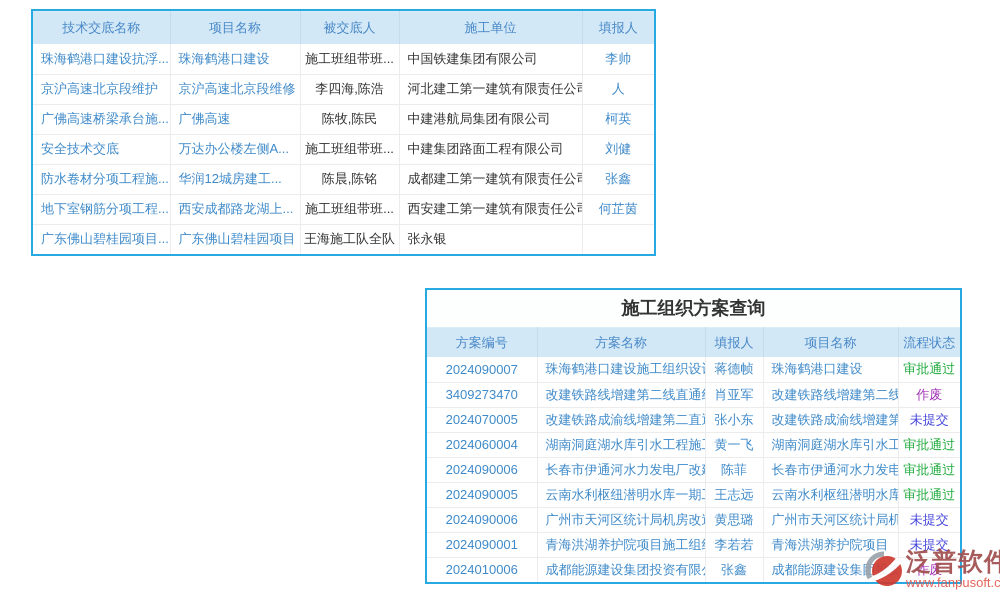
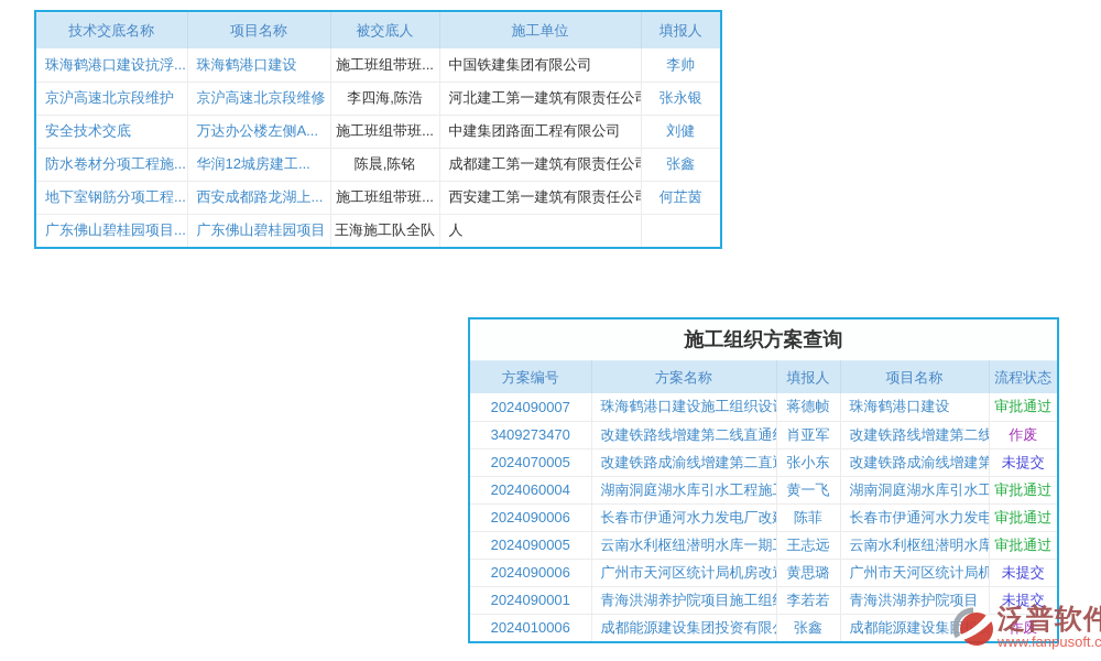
  技术交底名称	项目名称	被交底人	施工单位	填报人
  珠海鹤港口建设抗浮...	珠海鹤港口建设	施工班组带班...	中国铁建集团有限公司	李帅
- 京沪高速北京段维护	京沪高速北京段维修	李四海,陈浩	河北建工第一建筑有限责任公	人
+ 京沪高速北京段维护	京沪高速北京段维修	李四海,陈浩	河北建工第一建筑有限责任公	张永银
- 广佛高速桥梁承台施...	广佛高速	陈牧,陈民	中建港航局集团有限公司	柯英
  安全技术交底	万达办公楼左侧A...	施工班组带班...	中建集团路面工程有限公司	刘健
  防水卷材分项工程施...	华润12城房建工...	陈晨,陈铭	成都建工第一建筑有限责任公	张鑫
  地下室钢筋分项工程...	西安成都路龙湖上...	施工班组带班...	西安建工第一建筑有限责任公	何芷茵
- 广东佛山碧桂园项目...	广东佛山碧桂园项目	王海施工队全队	张永银
+ 广东佛山碧桂园项目...	广东佛山碧桂园项目	王海施工队全队	人
  施工组织方案查询
  方案编号	方案名称	填报人	项目名称	流程状态
  2024090007	珠海鹤港口建设施工组织设	蒋德帧	珠海鹤港口建设	审批通过
  3409273470	改建铁路线增建第二线直通	肖亚军	改建铁路线增建第二线	作废
  2024070005	改建铁路成渝线增建第二直	张小东	改建铁路成渝线增建第	未提交
  2024060004	湖南洞庭湖水库引水工程施	黄一飞	湖南洞庭湖水库引水工	审批通过
  2024090006	长春市伊通河水力发电厂改	陈菲	长春市伊通河水力发电	审批通过
  2024090005	云南水利枢纽潜明水库一期	王志远	云南水利枢纽潜明水库	审批通过
  2024090006	广州市天河区统计局机房改	黄思璐	广州市天河区统计局机	未提交
  2024090001	青海洪湖养护院项目施工组	李若若	青海洪湖养护院项目	未提交
  2024010006	成都能源建设集团投资有限	张鑫	成都能源建设集	作废
  泛普软件
  www.fanpusoft.c
